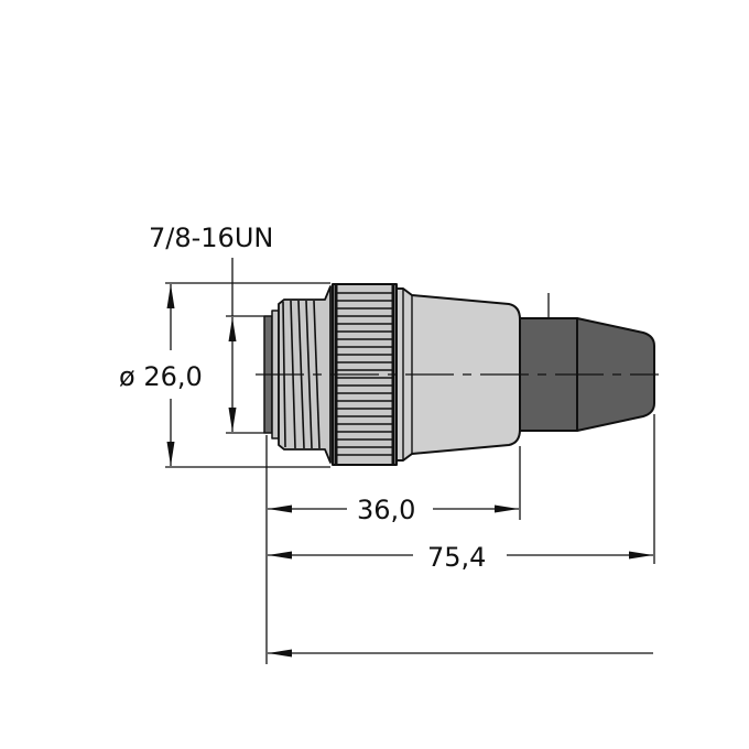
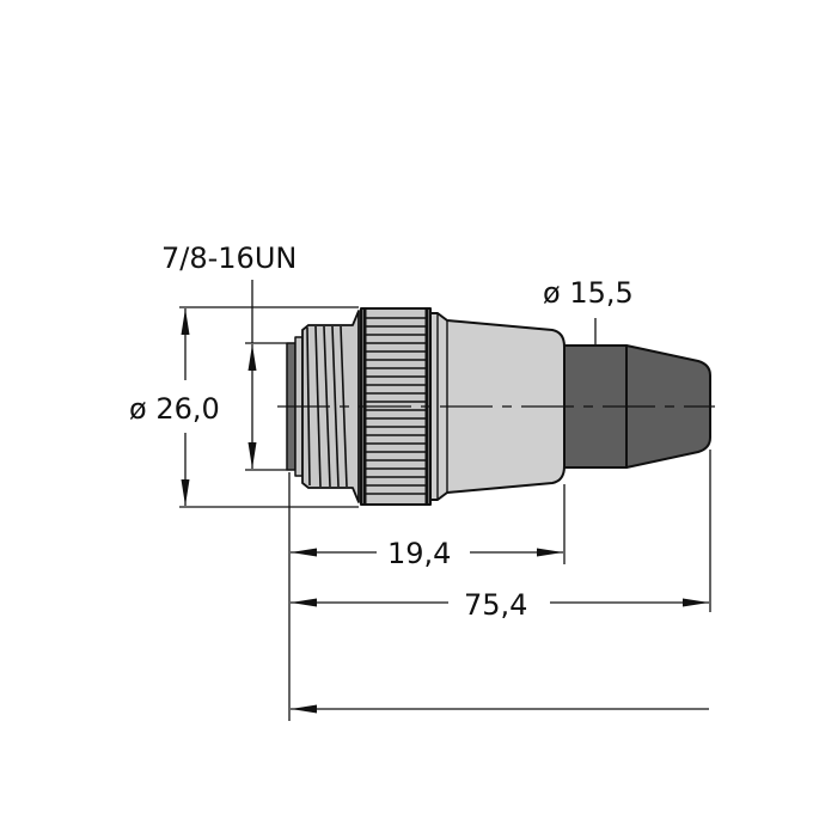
  7/8-16UN
  ø 26,0
+ ø 15,5
- 36,0
+ 19,4
  75,4
